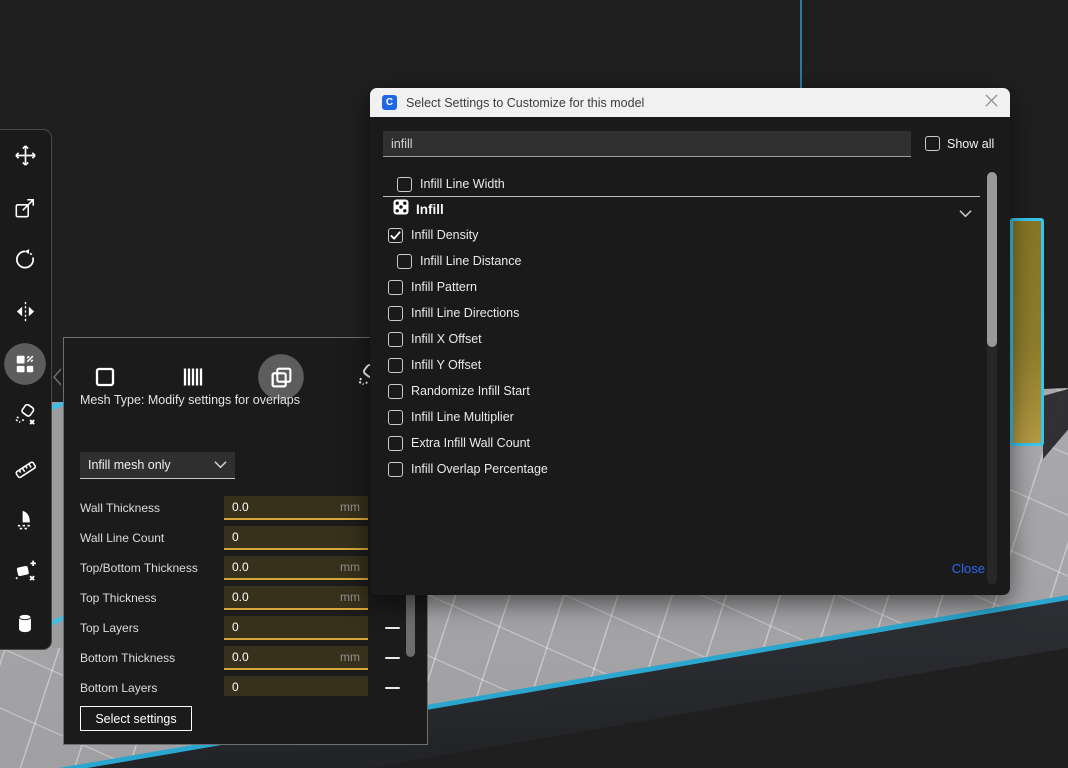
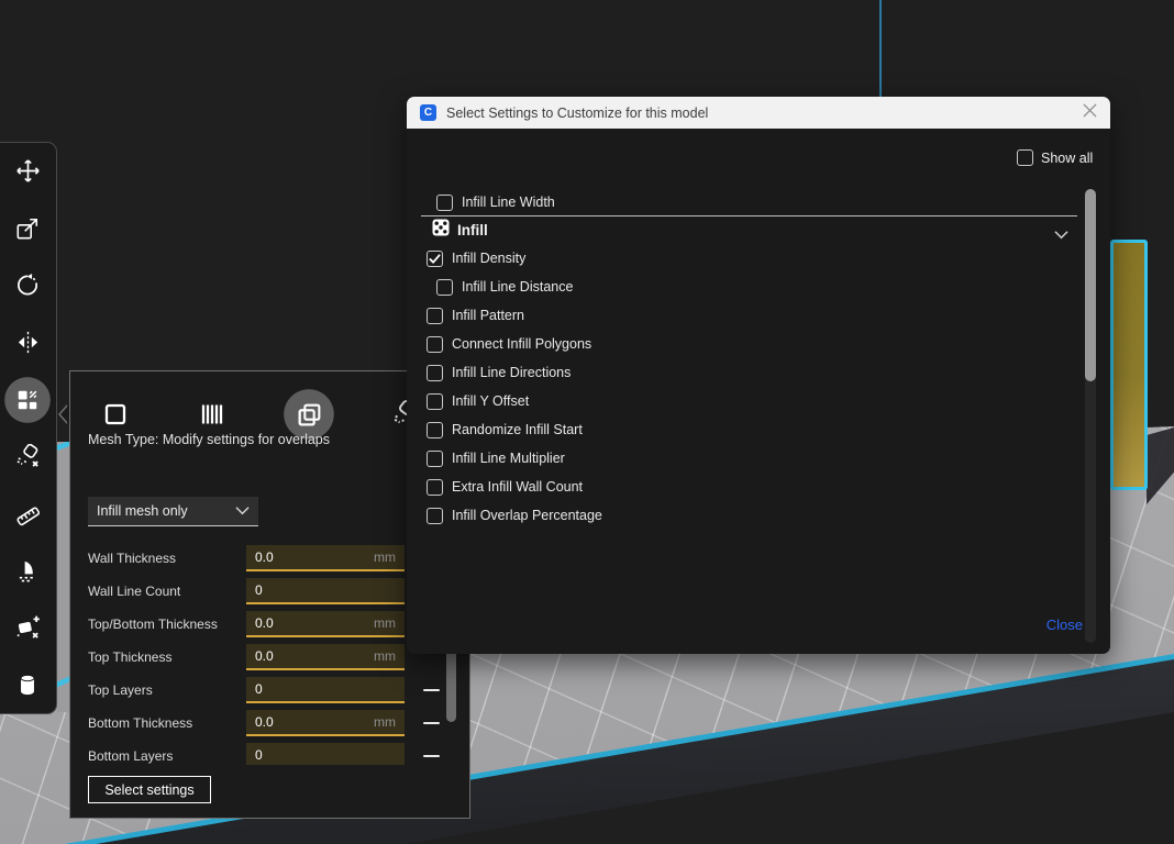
  Mesh Type: Modify settings for overlaps
  Infill mesh only
  Wall Thickness
  0.0
  mm
  Wall Line Count
  0
  Top/Bottom Thickness
  0.0
  mm
  Top Thickness
  0.0
  mm
  Top Layers
  0
  Bottom Thickness
  0.0
  mm
  Bottom Layers
  0
  Select settings
  C
  Select Settings to Customize for this model
- infill
  Show all
  Infill Line Width
  Infill
  Infill Density
  Infill Line Distance
  Infill Pattern
+ Connect Infill Polygons
  Infill Line Directions
- Infill X Offset
  Infill Y Offset
  Randomize Infill Start
  Infill Line Multiplier
  Extra Infill Wall Count
  Infill Overlap Percentage
  Close
